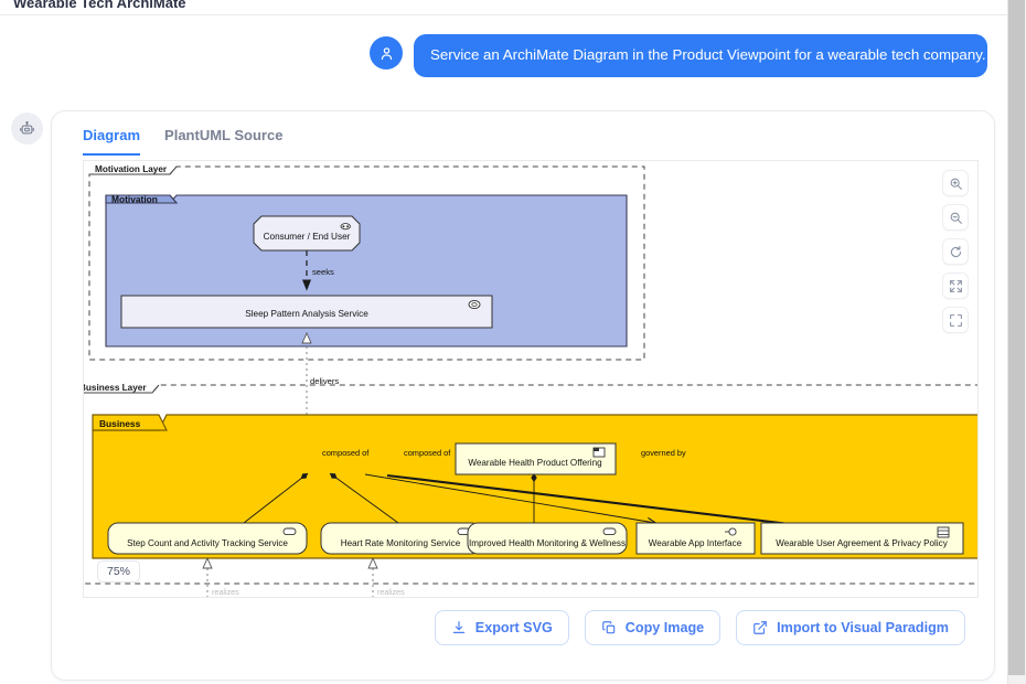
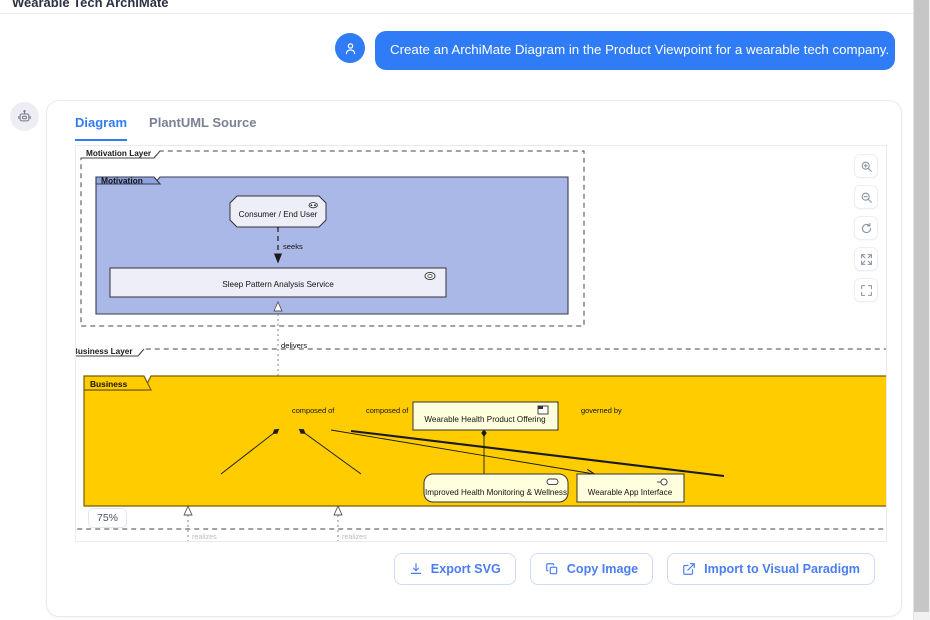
  Wearable Tech ArchiMate
- Service an ArchiMate Diagram in the Product Viewpoint for a wearable tech company.
+ Create an ArchiMate Diagram in the Product Viewpoint for a wearable tech company.
  Diagram
  PlantUML Source
  75%
  Motivation Layer
  Motivation
  Consumer / End User
  seeks
  Sleep Pattern Analysis Service
  delivers
  usiness Layer
  Business
  composed of
  composed of
  governed by
  Wearable Health Product Offering
- Step Count and Activity Tracking Service
- Heart Rate Monitoring Service
  Improved Health Monitoring & Wellness
  Wearable App Interface
- Wearable User Agreement & Privacy Policy
  realizes
  realizes
  Export SVG
  Copy Image
  Import to Visual Paradigm
